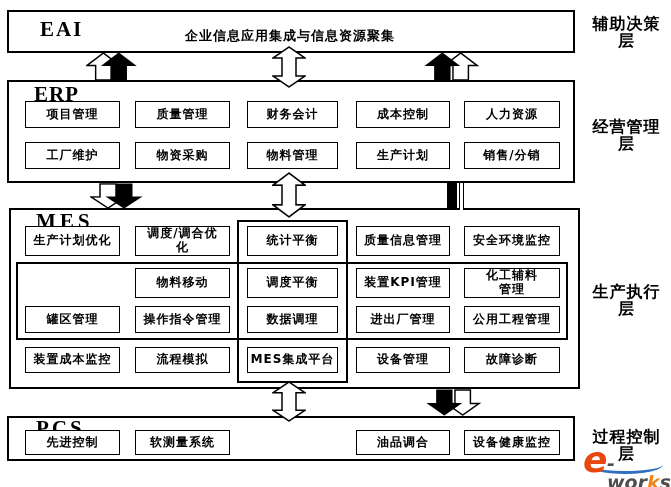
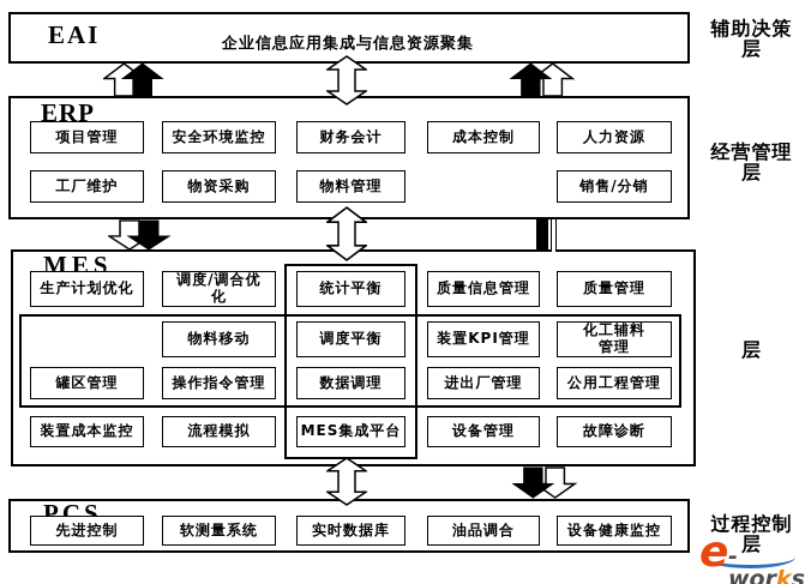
  EAI
  企业信息应用集成与信息资源聚集
  辅助决策
  层
  ERP
  经营管理
  层
  项目管理
- 质量管理
+ 安全环境监控
  财务会计
  成本控制
  人力资源
  工厂维护
  物资采购
  物料管理
- 生产计划
  销售/分销
  MES
- 生产执行
  层
  生产计划优化
  调度/调合优化
  统计平衡
  质量信息管理
- 安全环境监控
+ 质量管理
  物料移动
  调度平衡
  装置KPI管理
  化工辅料管理
  罐区管理
  操作指令管理
  数据调理
  进出厂管理
  公用工程管理
  装置成本监控
  流程模拟
  MES集成平台
  设备管理
  故障诊断
  PCS
  过程控制
  层
  先进控制
  软测量系统
+ 实时数据库
  油品调合
  设备健康监控
  e
  -works
